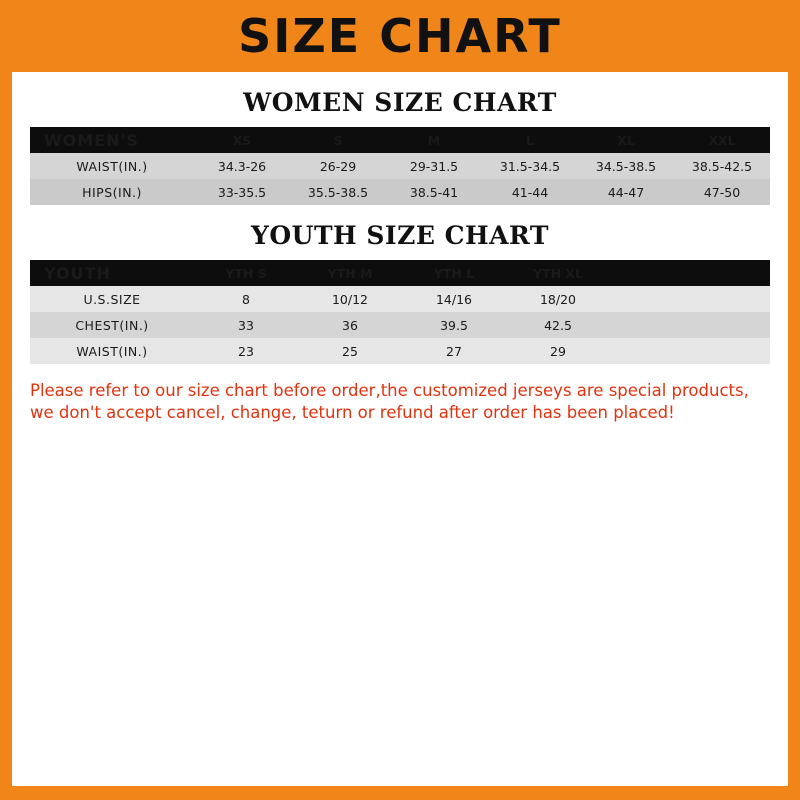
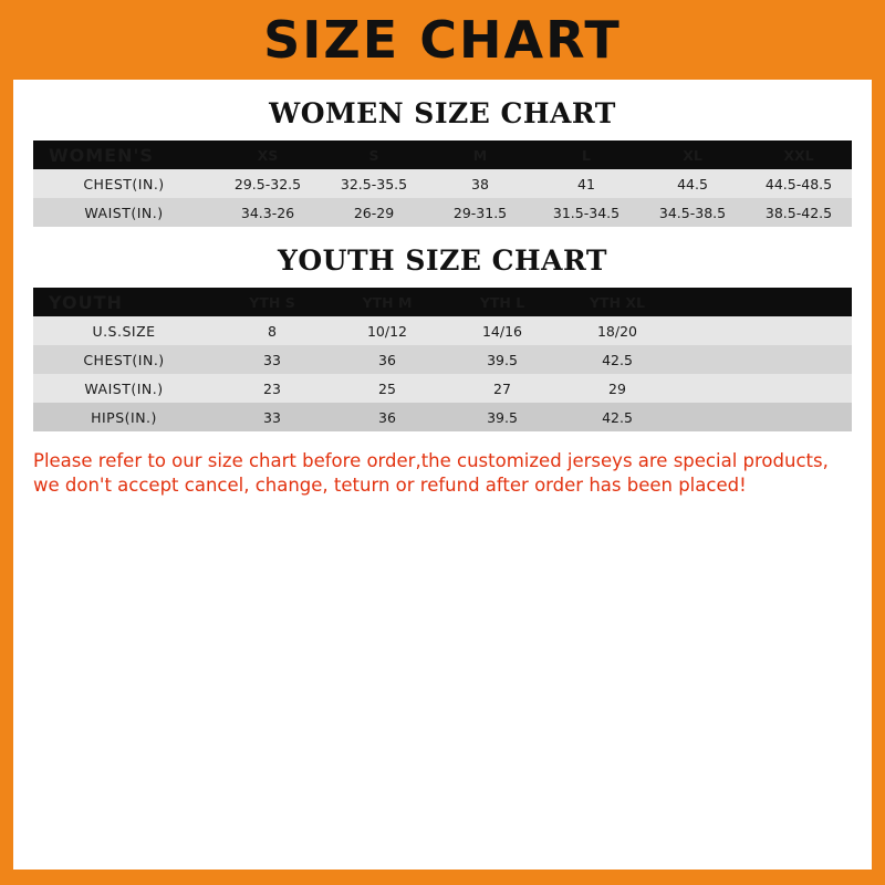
  SIZE CHART
  WOMEN SIZE CHART
+ CHEST(IN.)	29.5-32.5	32.5-35.5	38	41	44.5	44.5-48.5
  WAIST(IN.)	34.3-26	26-29	29-31.5	31.5-34.5	34.5-38.5	38.5-42.5
- HIPS(IN.)	33-35.5	35.5-38.5	38.5-41	41-44	44-47	47-50
  YOUTH SIZE CHART
  U.S.SIZE	8	10/12	14/16	18/20
  CHEST(IN.)	33	36	39.5	42.5
  WAIST(IN.)	23	25	27	29
+ HIPS(IN.)	33	36	39.5	42.5
  Please refer to our size chart before order,the customized jerseys are special products,
  we don't accept cancel, change, teturn or refund after order has been placed!
